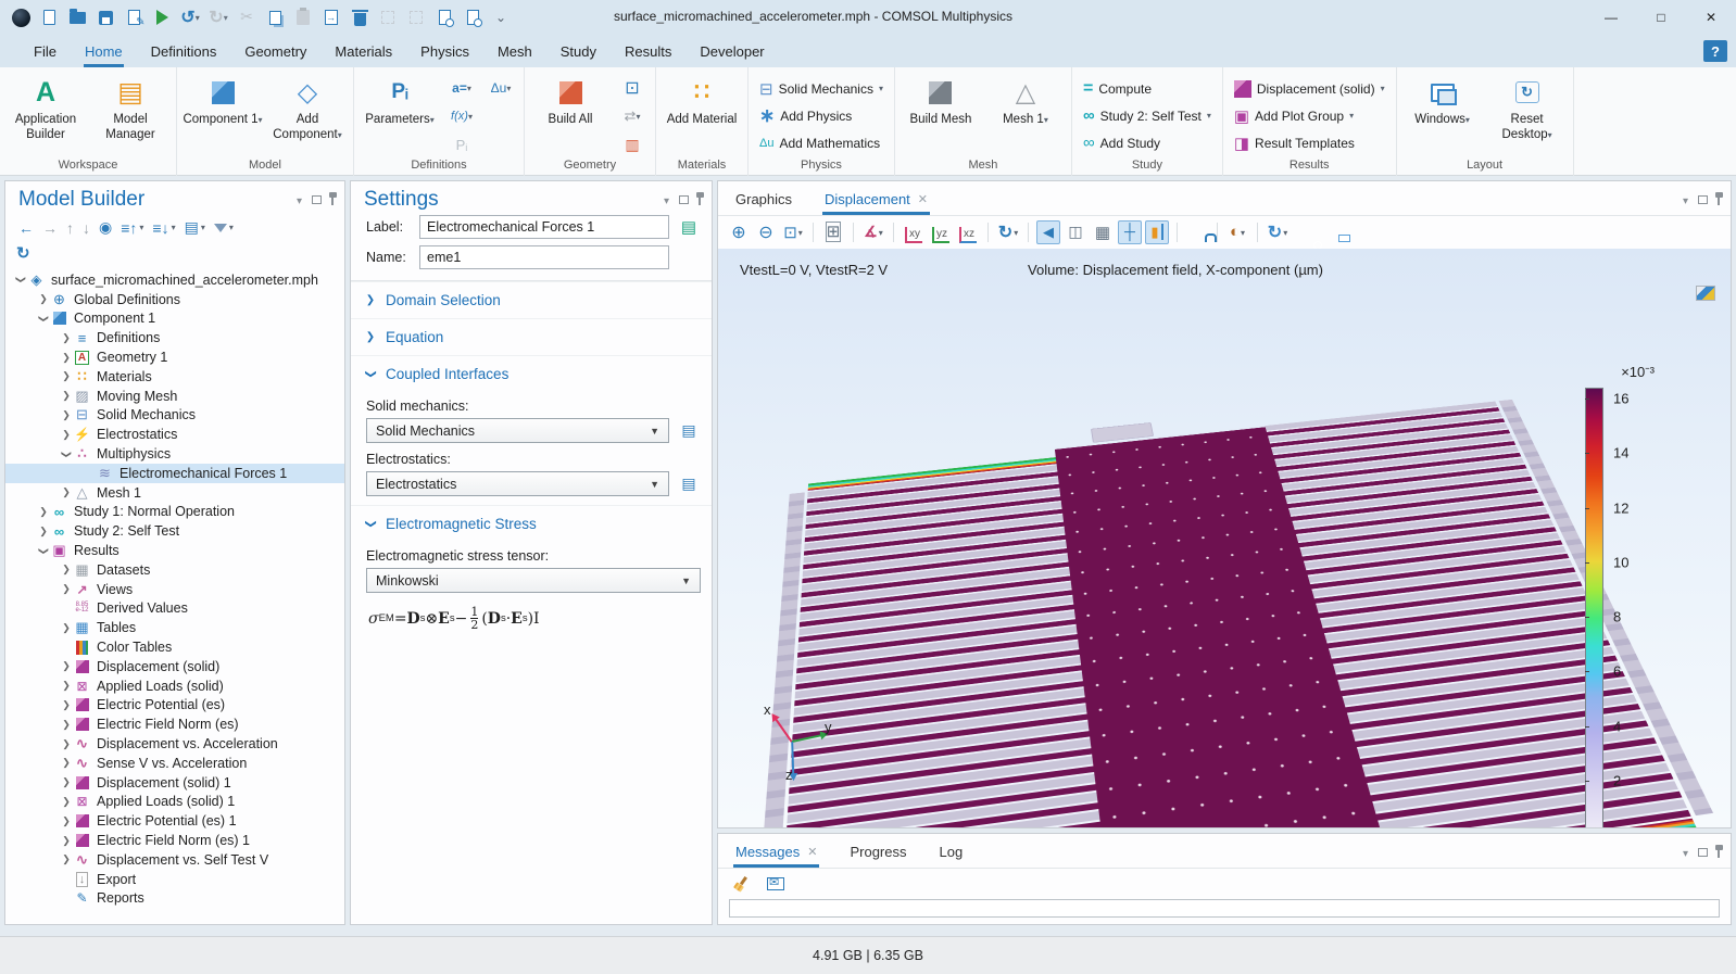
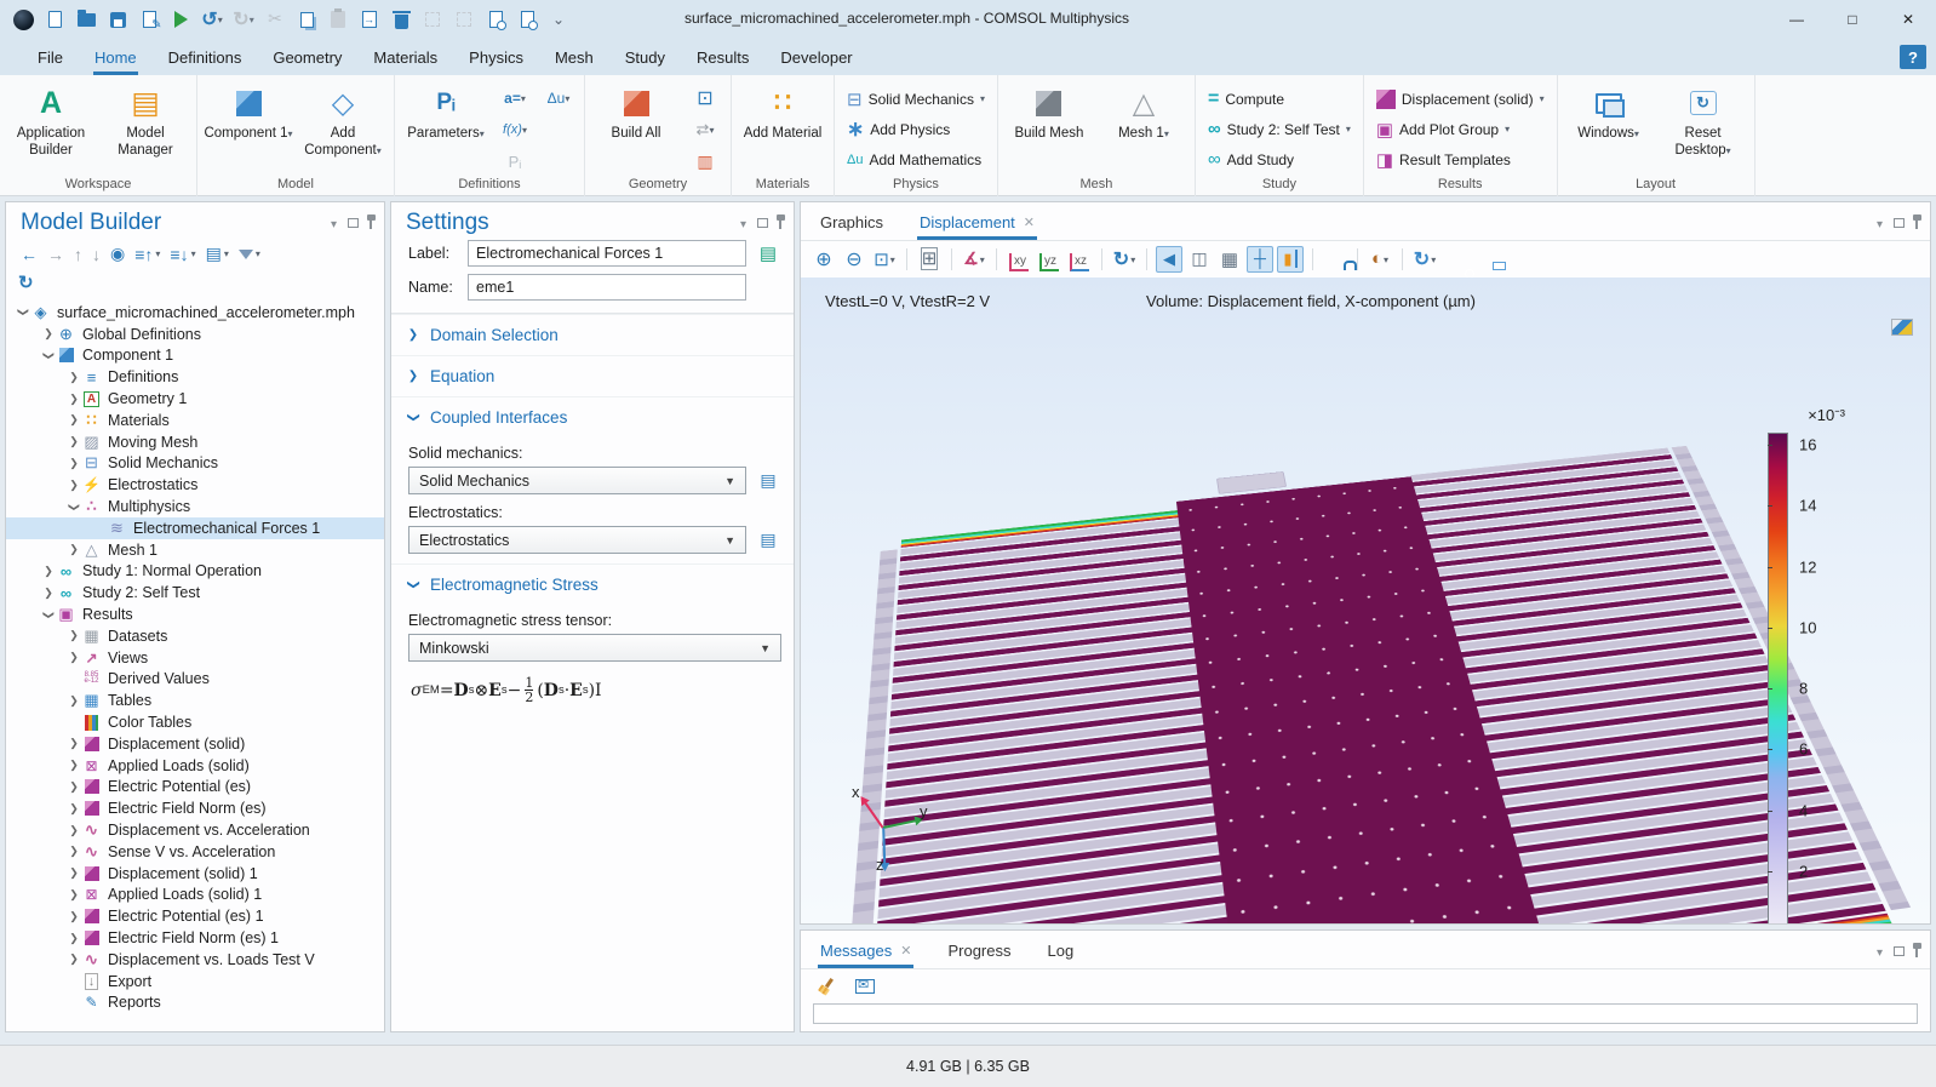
  ▾
  ▾
  surface_micromachined_accelerometer.mph - COMSOL Multiphysics
  —
  □
  ✕
  File
  Home
  Definitions
  Geometry
  Materials
  Physics
  Mesh
  Study
  Results
  Developer
  ?
  Application Builder
  Model Manager
  Workspace
  Component 1▾
  Add Component▾
  Model
  Parameters▾
  ▾
  ▾
  ▾
  Definitions
  Build All
  ▾
  Geometry
  Add Material
  Materials
  Solid Mechanics
  ▾
  Add Physics
  Add Mathematics
  Physics
  Build Mesh
  Mesh 1▾
  Mesh
  Compute
  Study 2: Self Test
  ▾
  Add Study
  Study
  Displacement (solid)
  ▾
  Add Plot Group
  ▾
  Result Templates
  Results
  Windows▾
  Reset Desktop▾
  Layout
  Model Builder
  ←
  →
  ↑
  ↓
  ◉
  ≡↑
  ▾
  ≡↓
  ▾
  ▤
  ▾
  ▾
  surface_micromachined_accelerometer.mph
  ❯
  Global Definitions
  Component 1
  ❯
  Definitions
  ❯
  Geometry 1
  ❯
  Materials
  ❯
  Moving Mesh
  ❯
  Solid Mechanics
  ❯
  Electrostatics
  Multiphysics
  Electromechanical Forces 1
  ❯
  Mesh 1
  ❯
  Study 1: Normal Operation
  ❯
  Study 2: Self Test
  Results
  ❯
  Datasets
  ❯
  Views
  Derived Values
  ❯
  Tables
  Color Tables
  ❯
  Displacement (solid)
  ❯
  Applied Loads (solid)
  ❯
  Electric Potential (es)
  ❯
  Electric Field Norm (es)
  ❯
  Displacement vs. Acceleration
  ❯
  Sense V vs. Acceleration
  ❯
  Displacement (solid) 1
  ❯
  Applied Loads (solid) 1
  ❯
  Electric Potential (es) 1
  ❯
  Electric Field Norm (es) 1
  ❯
- Displacement vs. Self Test V
+ Displacement vs. Loads Test V
  Export
  Reports
  Settings
  Label:
  Electromechanical Forces 1
  Name:
  eme1
  ❯
  Domain Selection
  ❯
  Equation
  Coupled Interfaces
  Solid mechanics:
  Solid Mechanics
  ▼
  Electrostatics:
  Electrostatics
  ▼
  Electromagnetic Stress
  Electromagnetic stress tensor:
  Minkowski
  ▼
  σ
  EM
  =
  D
  s
  ⊗
  E
  s
  −
  1
  2
  (
  D
  s
  ·
  E
  s
  )I
  Graphics
  Displacement
  ✕
  ▾
  ▾
  ▾
  ▾
  ▾
  VtestL=0 V, VtestR=2 V
  Volume: Displacement field, X-component (µm)
  ×10⁻³
  16
  14
  12
  10
  8
  6
  4
  2
  x
  y
  z
  Messages
  ✕
  Progress
  Log
  4.91 GB | 6.35 GB
